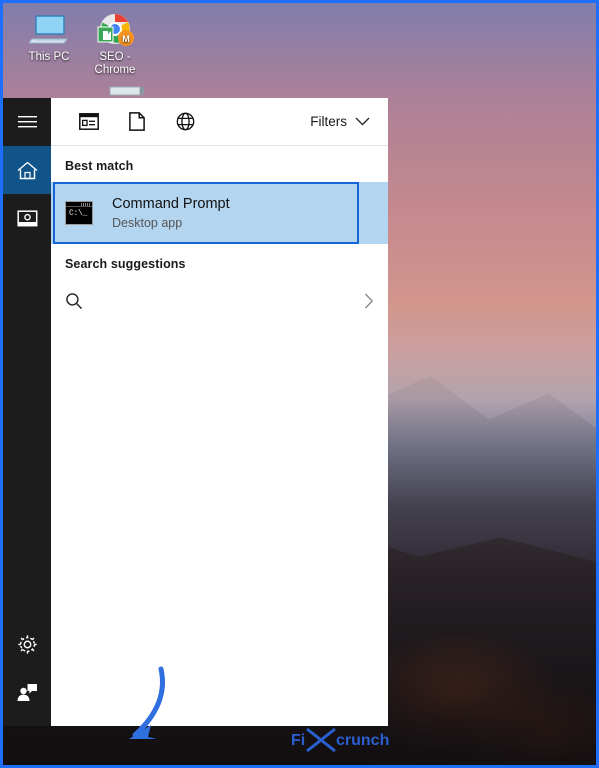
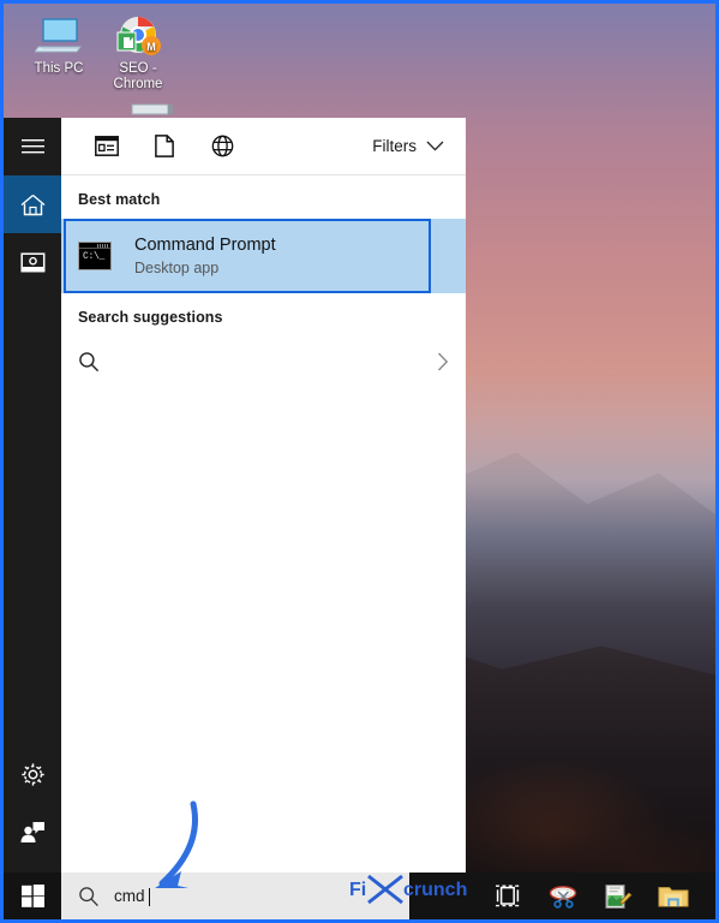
  This PC
  M
  SEO -
  Chrome
  Filters
  Best match
  C:\_
  Command Prompt
  Desktop app
  Search suggestions
+ cmd
  Fi
  crunch
